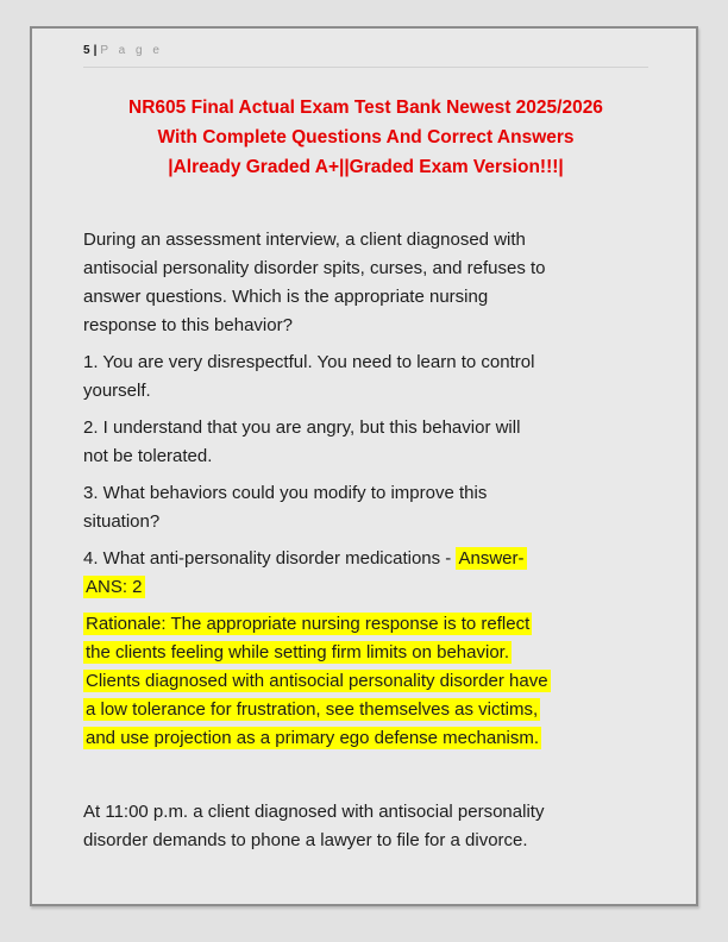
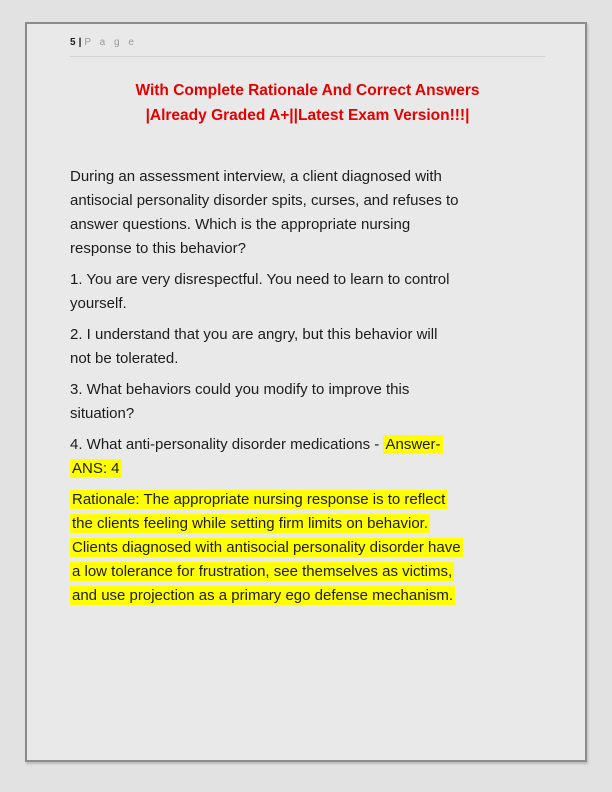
  5 | P a g e
- NR605 Final Actual Exam Test Bank Newest 2025/2026
- With Complete Questions And Correct Answers
+ With Complete Rationale And Correct Answers
- |Already Graded A+||Graded Exam Version!!!|
+ |Already Graded A+||Latest Exam Version!!!|
  During an assessment interview, a client diagnosed with
  antisocial personality disorder spits, curses, and refuses to
  answer questions. Which is the appropriate nursing
  response to this behavior?
  1. You are very disrespectful. You need to learn to control
  yourself.
  2. I understand that you are angry, but this behavior will
  not be tolerated.
  3. What behaviors could you modify to improve this
  situation?
  4. What anti-personality disorder medications - Answer-
- ANS: 2
+ ANS: 4
  Rationale: The appropriate nursing response is to reflect
  the clients feeling while setting firm limits on behavior.
  Clients diagnosed with antisocial personality disorder have
  a low tolerance for frustration, see themselves as victims,
  and use projection as a primary ego defense mechanism.
- At 11:00 p.m. a client diagnosed with antisocial personality
- disorder demands to phone a lawyer to file for a divorce.
